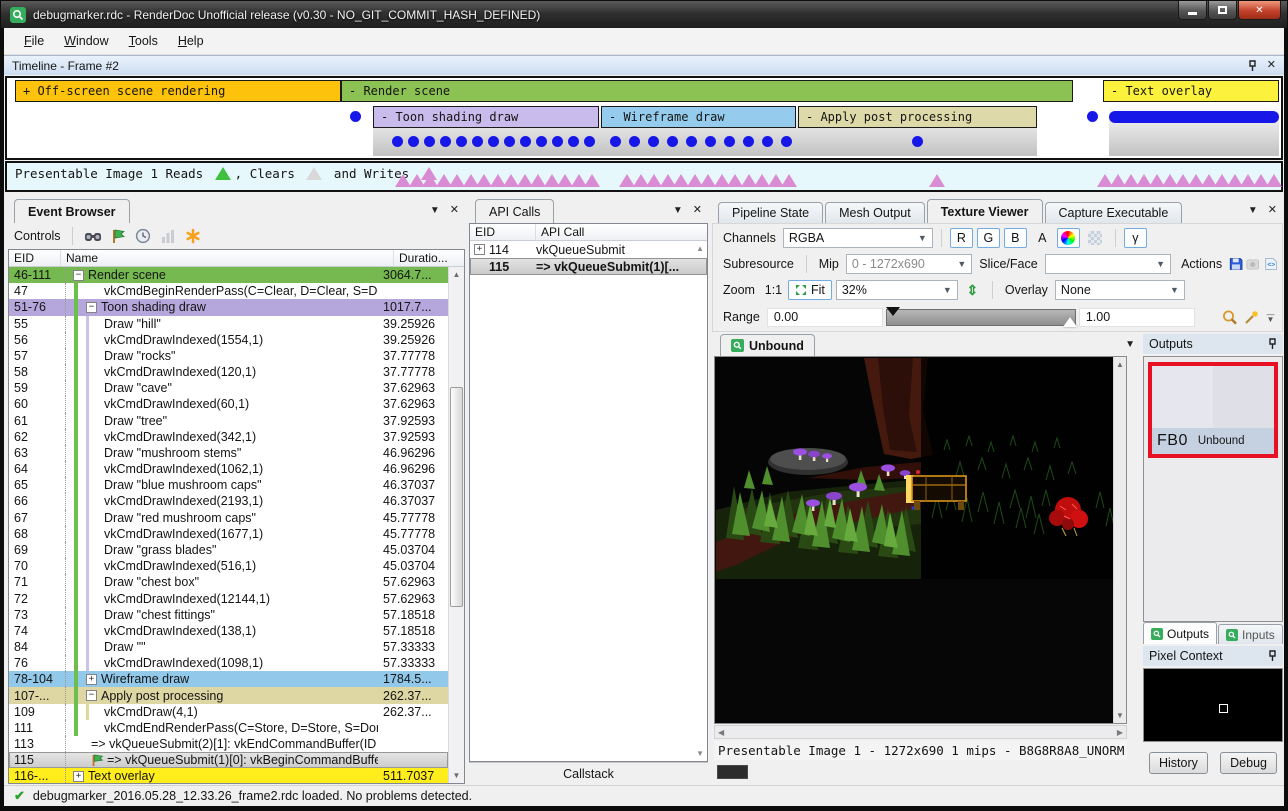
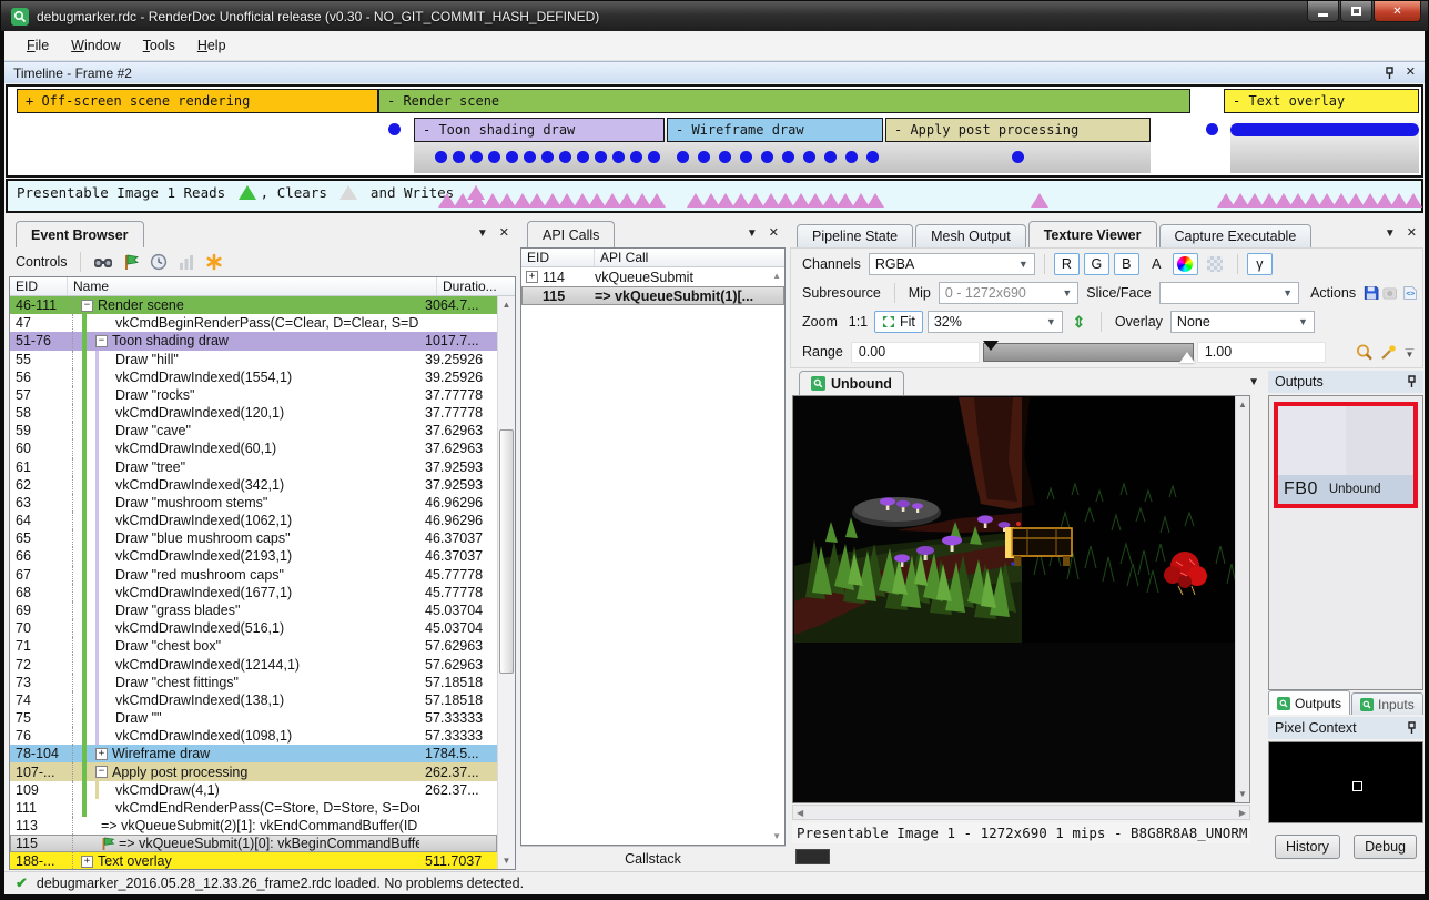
  debugmarker.rdc - RenderDoc Unofficial release (v0.30 - NO_GIT_COMMIT_HASH_DEFINED)
  ✕
  File
  Window
  Tools
  Help
  Timeline - Frame #2
  ✕
  + Off-screen scene rendering
  - Render scene
  - Text overlay
  - Toon shading draw
  - Wireframe draw
  - Apply post processing
  Presentable Image 1 Reads
  , Clears
  and Writes
  Event Browser
  ▼
  ✕
  Controls
  EID
  Name
  Duratio...
  46-111
  −
  Render scene
  3064.7...
  47
  vkCmdBeginRenderPass(C=Clear, D=Clear, S=D
  51-76
  −
  Toon shading draw
  1017.7...
  55
  Draw "hill"
  39.25926
  56
  vkCmdDrawIndexed(1554,1)
  39.25926
  57
  Draw "rocks"
  37.77778
  58
  vkCmdDrawIndexed(120,1)
  37.77778
  59
  Draw "cave"
  37.62963
  60
  vkCmdDrawIndexed(60,1)
  37.62963
  61
  Draw "tree"
  37.92593
  62
  vkCmdDrawIndexed(342,1)
  37.92593
  63
  Draw "mushroom stems"
  46.96296
  64
  vkCmdDrawIndexed(1062,1)
  46.96296
  65
  Draw "blue mushroom caps"
  46.37037
  66
  vkCmdDrawIndexed(2193,1)
  46.37037
  67
  Draw "red mushroom caps"
  45.77778
  68
  vkCmdDrawIndexed(1677,1)
  45.77778
  69
  Draw "grass blades"
  45.03704
  70
  vkCmdDrawIndexed(516,1)
  45.03704
  71
  Draw "chest box"
  57.62963
  72
  vkCmdDrawIndexed(12144,1)
  57.62963
  73
  Draw "chest fittings"
  57.18518
  74
  vkCmdDrawIndexed(138,1)
  57.18518
- 84
+ 75
  Draw ""
  57.33333
  76
  vkCmdDrawIndexed(1098,1)
  57.33333
  78-104
  +
  Wireframe draw
  1784.5...
  107-...
  −
  Apply post processing
  262.37...
  109
  vkCmdDraw(4,1)
  262.37...
  111
  vkCmdEndRenderPass(C=Store, D=Store, S=Do
  113
  => vkQueueSubmit(2)[1]: vkEndCommandBuffer(ID
  115
  => vkQueueSubmit(1)[0]: vkBeginCommandBuffe
- 116-...
+ 188-...
  +
  Text overlay
  511.7037
  ▲
  ▼
  API Calls
  ▼
  ✕
  EID
  API Call
  +
  114
  vkQueueSubmit
  115
  => vkQueueSubmit(1)[...
  ▲
  ▼
  Callstack
  Pipeline State
  Mesh Output
  Texture Viewer
  Capture Executable
  ▼
  ✕
  Channels
  RGBA
  ▼
  R
  G
  B
  A
  γ
  Subresource
  Mip
  0 - 1272x690
  ▼
  Slice/Face
  ▼
  Actions
  Zoom
  1:1
  Fit
  32%
  ▼
  ⇕
  Overlay
  None
  ▼
  Range
  0.00
  1.00
  —
  ▼
  Unbound
  ▼
  ▲
  ▼
  ◀
  ▶
  Presentable Image 1 - 1272x690 1 mips - B8G8R8A8_UNORM
  Outputs
  FB0
  Unbound
  Outputs
  Inputs
  Pixel Context
  History
  Debug
  ✔
  debugmarker_2016.05.28_12.33.26_frame2.rdc loaded. No problems detected.
